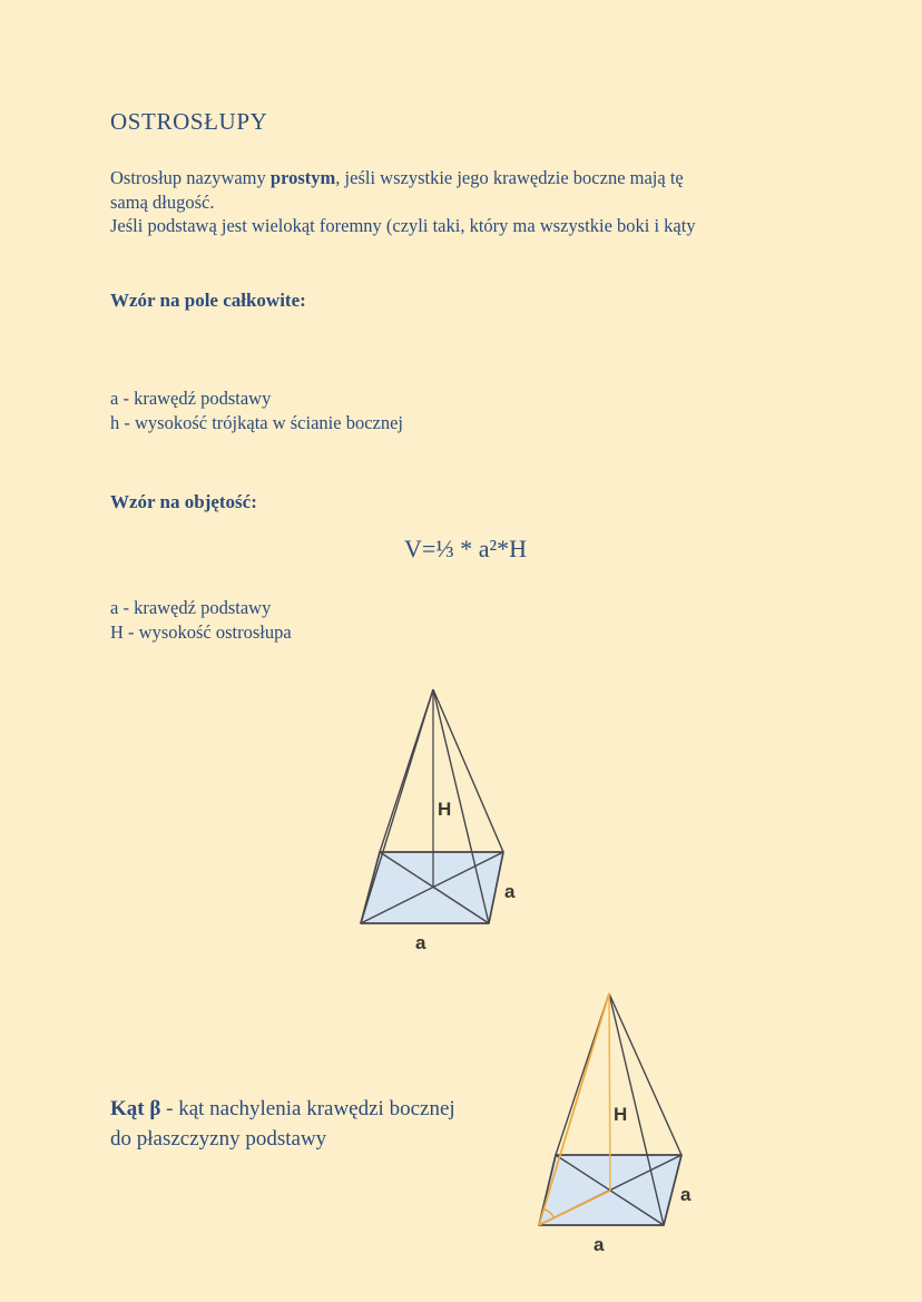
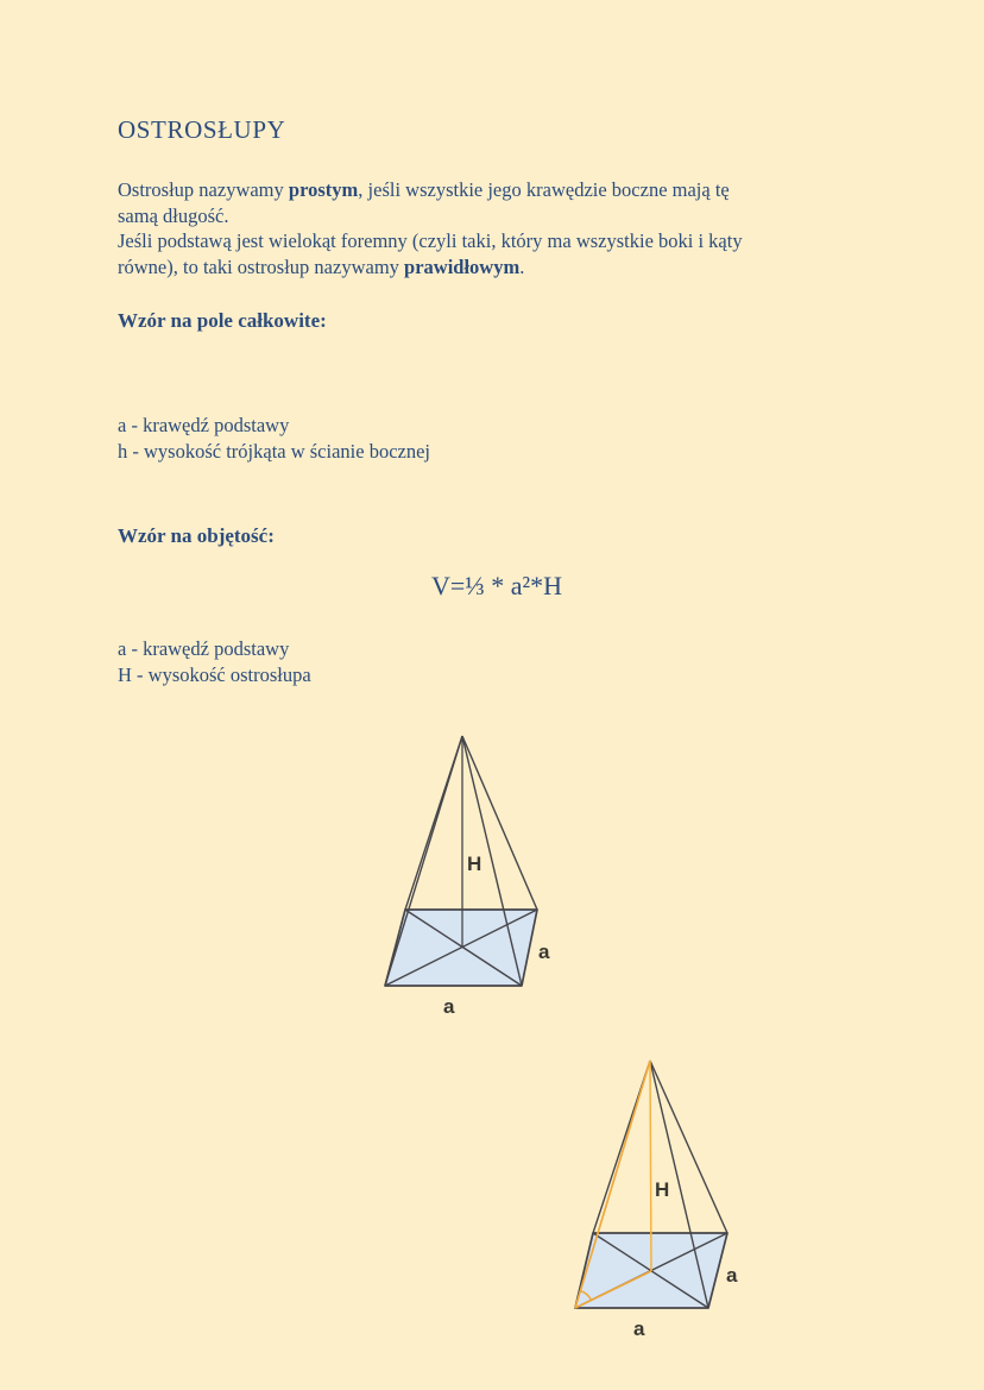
  OSTROSŁUPY
  Ostrosłup nazywamy prostym, jeśli wszystkie jego krawędzie boczne mają tę
  samą długość.
  Jeśli podstawą jest wielokąt foremny (czyli taki, który ma wszystkie boki i kąty
+ równe), to taki ostrosłup nazywamy prawidłowym.
  Wzór na pole całkowite:
  a - krawędź podstawy
  h - wysokość trójkąta w ścianie bocznej
  Wzór na objętość:
  V=⅓ * a²*H
  a - krawędź podstawy
  H - wysokość ostrosłupa
  H
  a
  a
- Kąt β - kąt nachylenia krawędzi bocznej
- do płaszczyzny podstawy
  H
  a
  a
